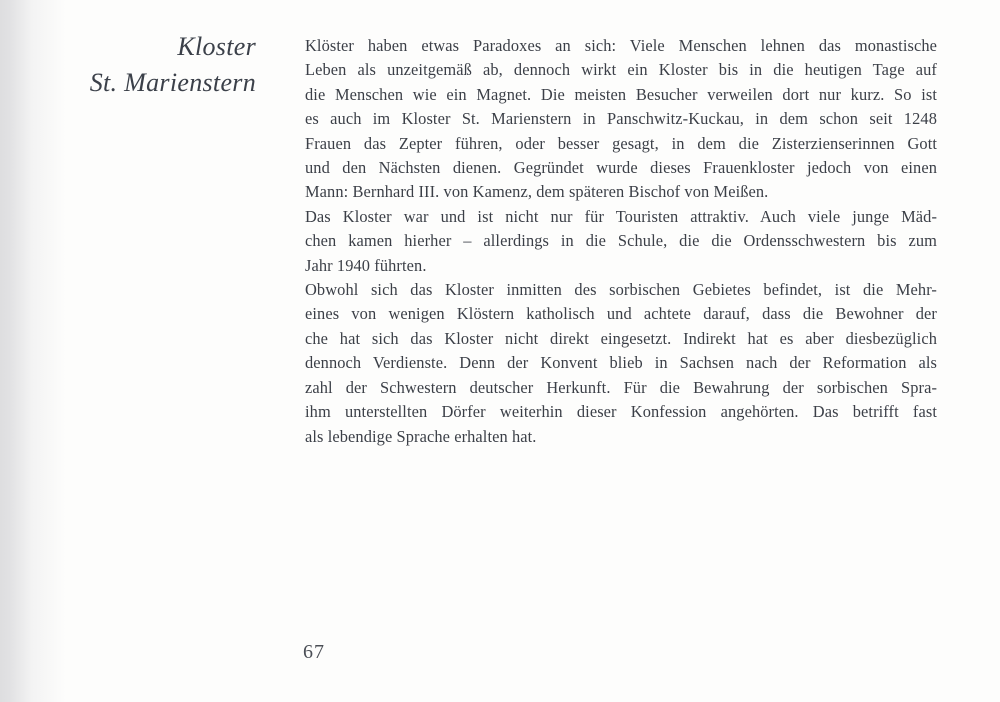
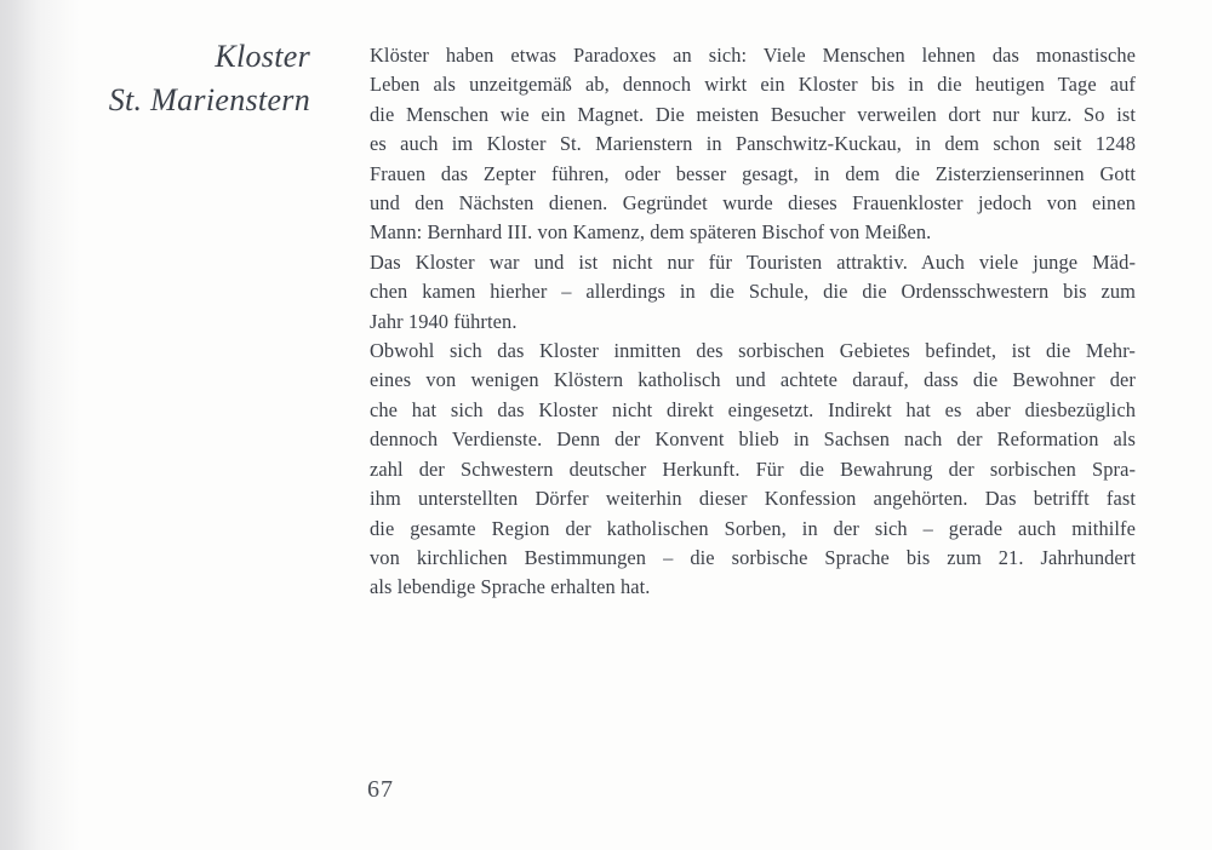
  Kloster
  St. Marienstern
  Klöster haben etwas Paradoxes an sich: Viele Menschen lehnen das monastische
  Leben als unzeitgemäß ab, dennoch wirkt ein Kloster bis in die heutigen Tage auf
  die Menschen wie ein Magnet. Die meisten Besucher verweilen dort nur kurz. So ist
  es auch im Kloster St. Marienstern in Panschwitz-Kuckau, in dem schon seit 1248
  Frauen das Zepter führen, oder besser gesagt, in dem die Zisterzienserinnen Gott
  und den Nächsten dienen. Gegründet wurde dieses Frauenkloster jedoch von einen
  Mann: Bernhard III. von Kamenz, dem späteren Bischof von Meißen.
  Das Kloster war und ist nicht nur für Touristen attraktiv. Auch viele junge Mäd-
  chen kamen hierher – allerdings in die Schule, die die Ordensschwestern bis zum
  Jahr 1940 führten.
  Obwohl sich das Kloster inmitten des sorbischen Gebietes befindet, ist die Mehr-
  eines von wenigen Klöstern katholisch und achtete darauf, dass die Bewohner der
  che hat sich das Kloster nicht direkt eingesetzt. Indirekt hat es aber diesbezüglich
  dennoch Verdienste. Denn der Konvent blieb in Sachsen nach der Reformation als
  zahl der Schwestern deutscher Herkunft. Für die Bewahrung der sorbischen Spra-
  ihm unterstellten Dörfer weiterhin dieser Konfession angehörten. Das betrifft fast
+ die gesamte Region der katholischen Sorben, in der sich – gerade auch mithilfe
+ von kirchlichen Bestimmungen – die sorbische Sprache bis zum 21. Jahrhundert
  als lebendige Sprache erhalten hat.
  67
